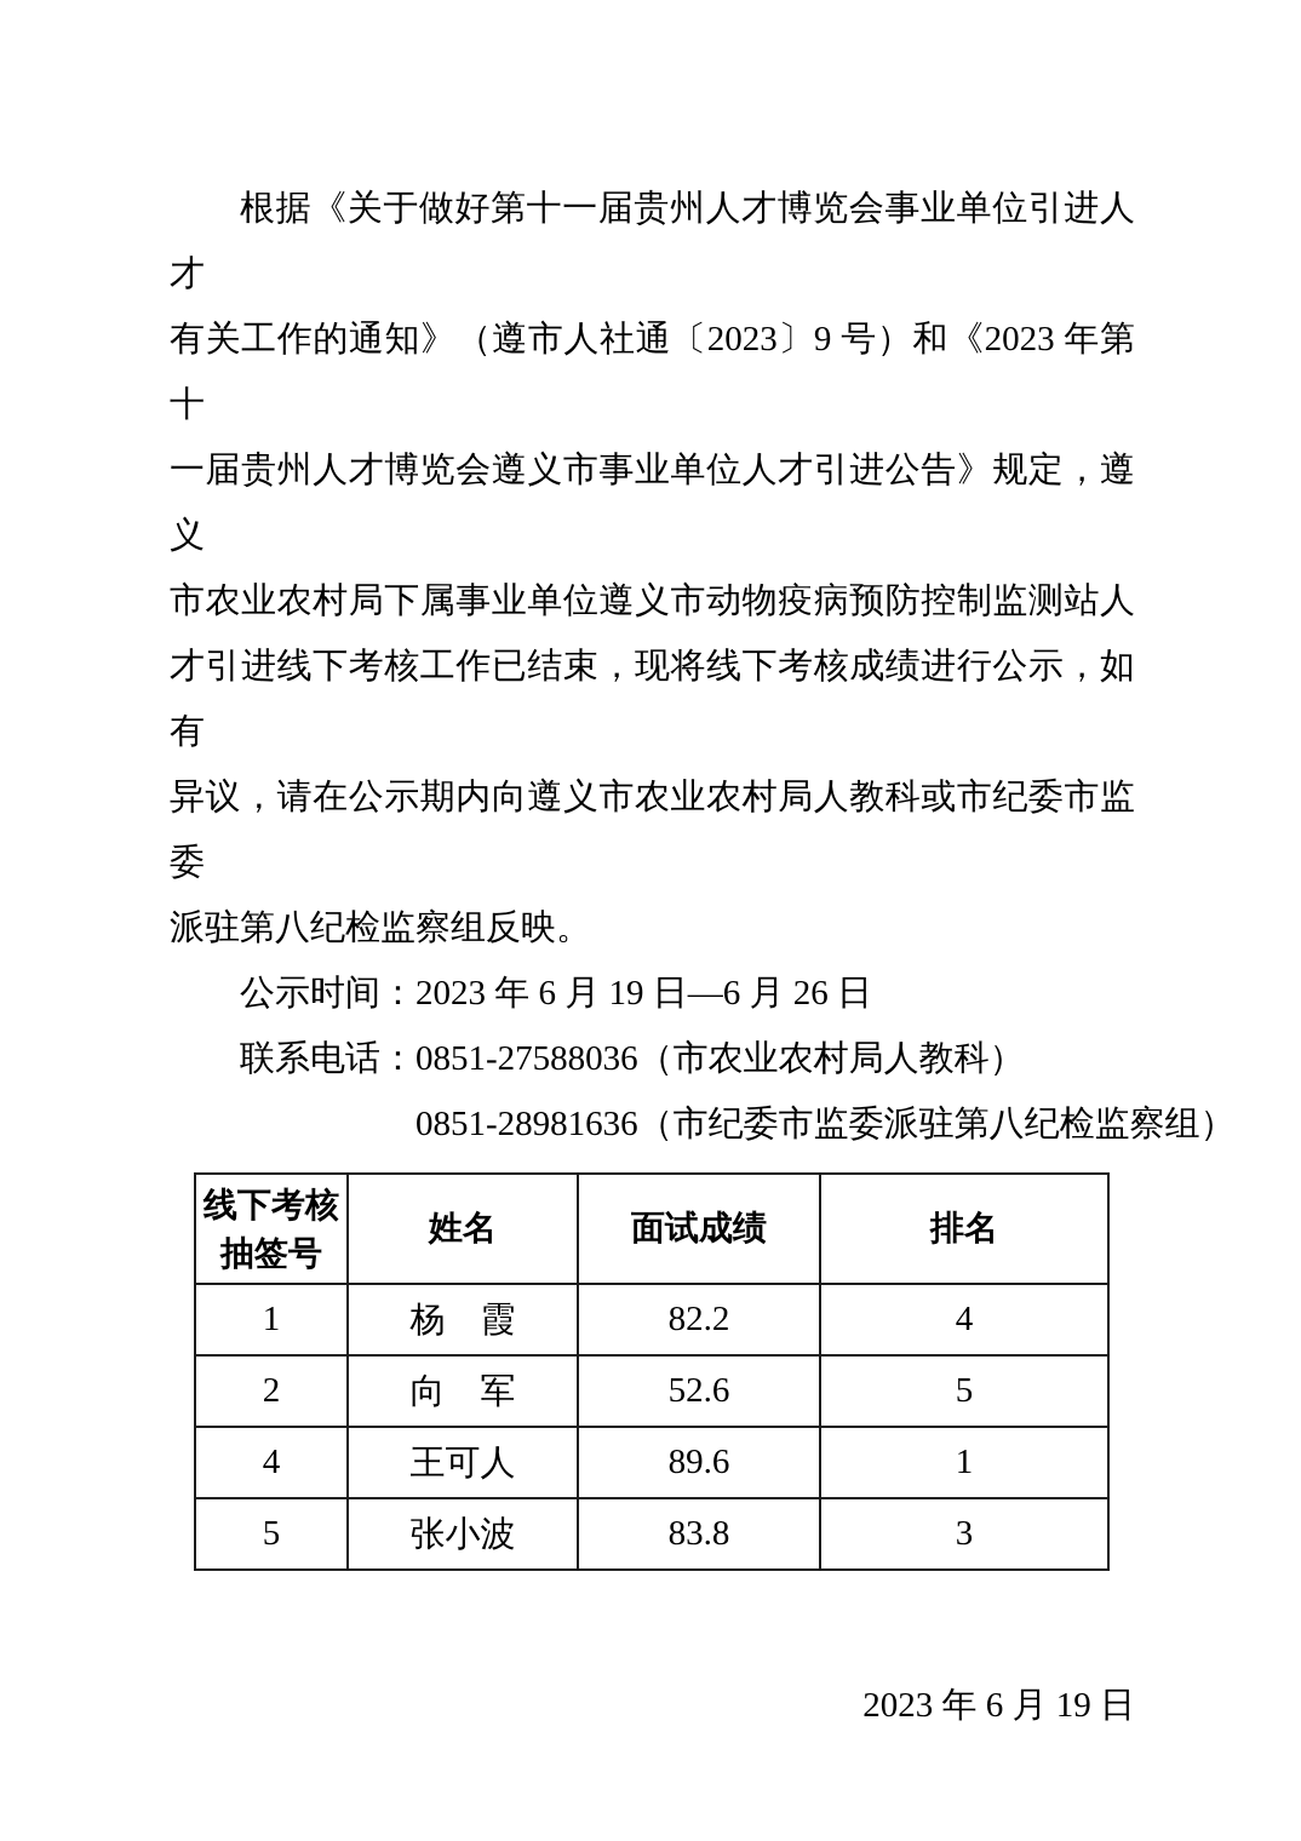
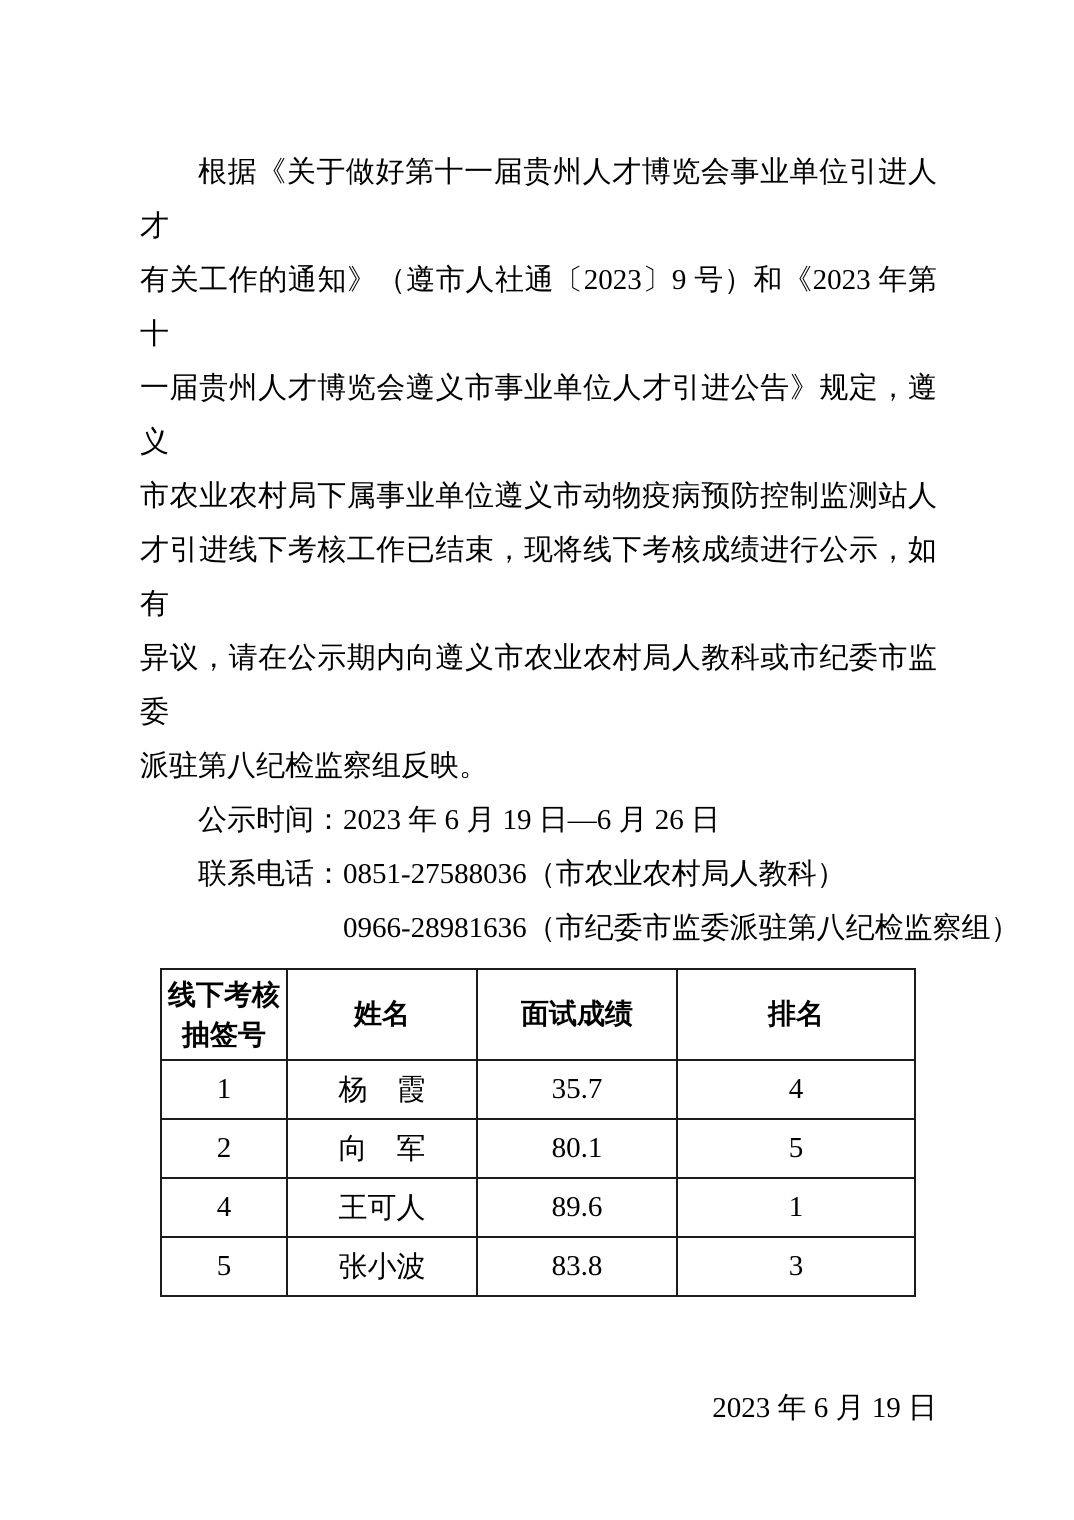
  根据《关于做好第十一届贵州人才博览会事业单位引进人才
  有关工作的通知》（遵市人社通〔2023〕9 号）和《2023 年第十
  一届贵州人才博览会遵义市事业单位人才引进公告》规定，遵义
  市农业农村局下属事业单位遵义市动物疫病预防控制监测站人
  才引进线下考核工作已结束，现将线下考核成绩进行公示，如有
  异议，请在公示期内向遵义市农业农村局人教科或市纪委市监委
  派驻第八纪检监察组反映。
  公示时间：2023 年 6 月 19 日—6 月 26 日
  联系电话：0851-27588036（市农业农村局人教科）
- 0851-28981636（市纪委市监委派驻第八纪检监察组）
+ 0966-28981636（市纪委市监委派驻第八纪检监察组）
  线下考核 抽签号	姓名	面试成绩	排名
- 1	杨 霞	82.2	4
+ 1	杨 霞	35.7	4
- 2	向 军	52.6	5
+ 2	向 军	80.1	5
  4	王可人	89.6	1
  5	张小波	83.8	3
  2023 年 6 月 19 日
